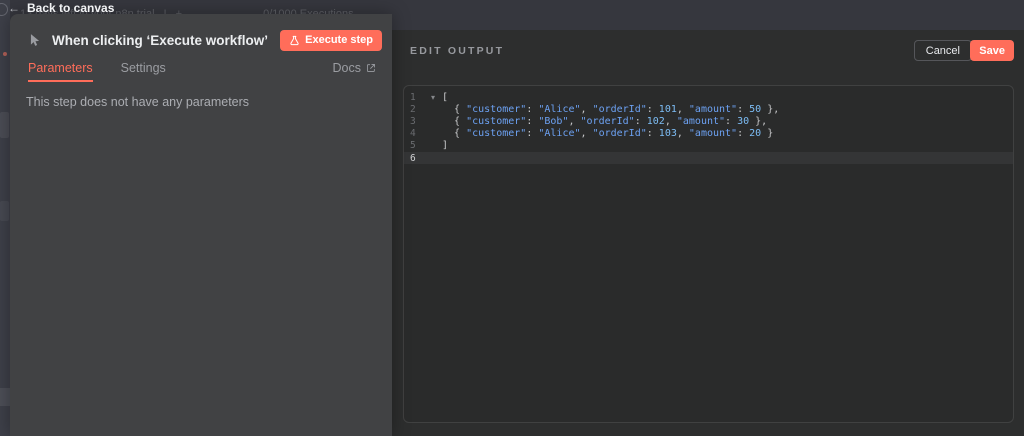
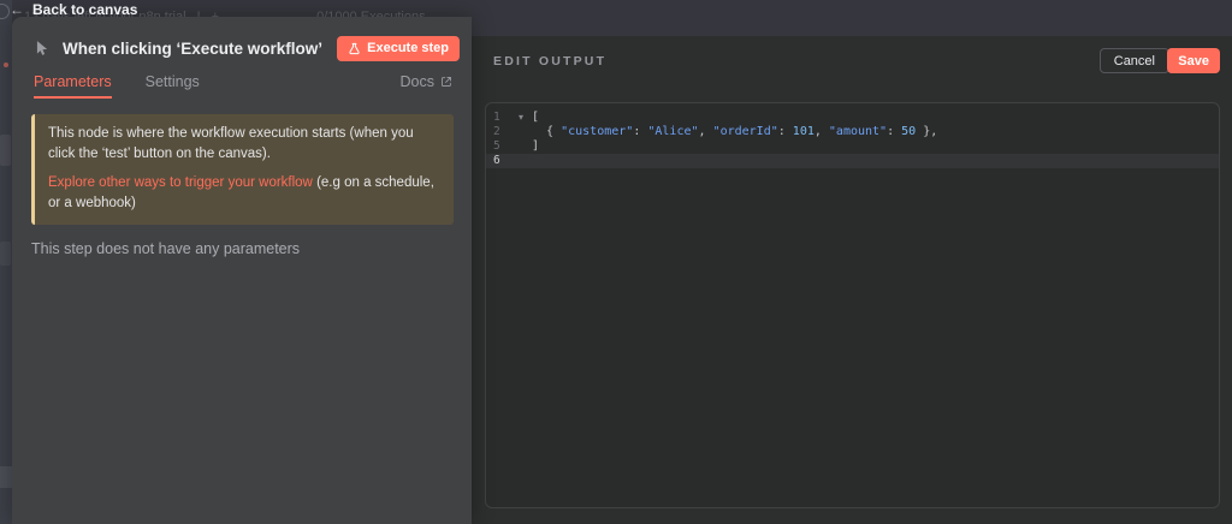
  ←
  Back to canvas
  EDIT OUTPUT
  Cancel
  Save
  1
  ▾
  [
  2
  { "customer": "Alice", "orderId": 101, "amount": 50 },
- 3
- { "customer": "Bob", "orderId": 102, "amount": 30 },
- 4
- { "customer": "Alice", "orderId": 103, "amount": 20 }
  5
  ]
  6
  When clicking ‘Execute workflow’
  Execute step
  Parameters
  Settings
  Docs
+ This node is where the workflow execution starts (when you click the ‘test’ button on the canvas).
+ Explore other ways to trigger your workflow (e.g on a schedule, or a webhook)
  This step does not have any parameters
